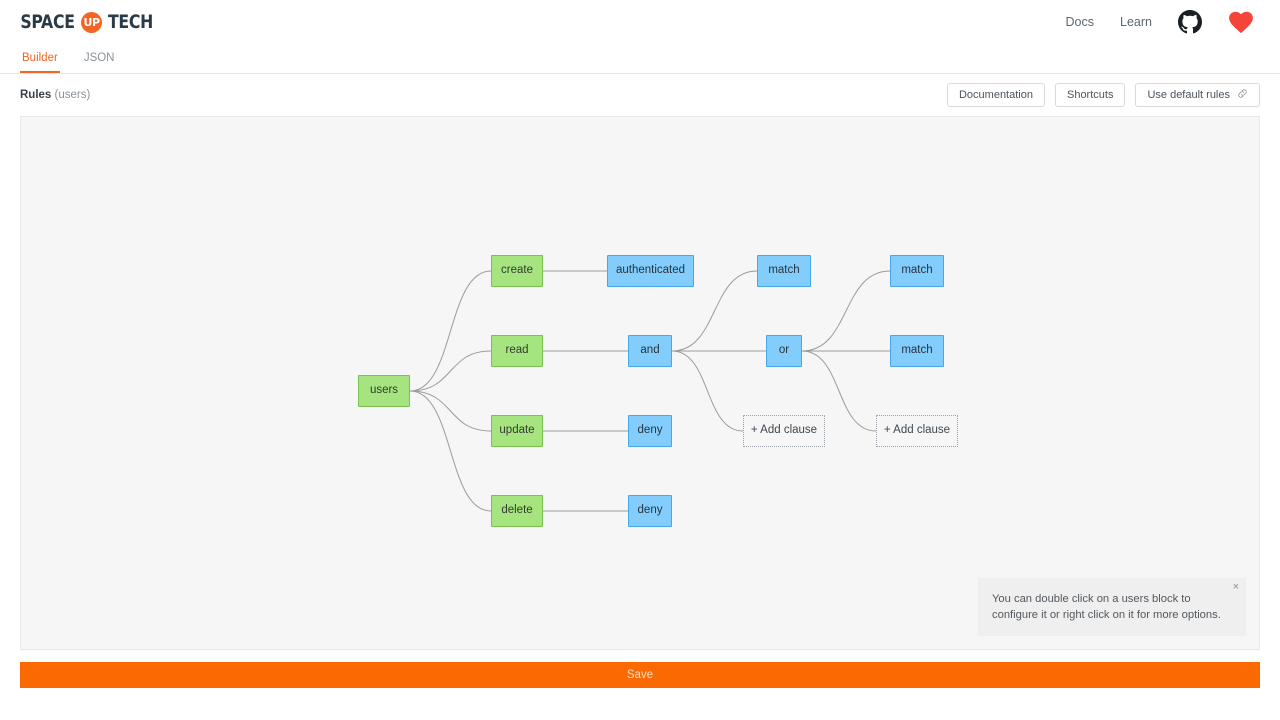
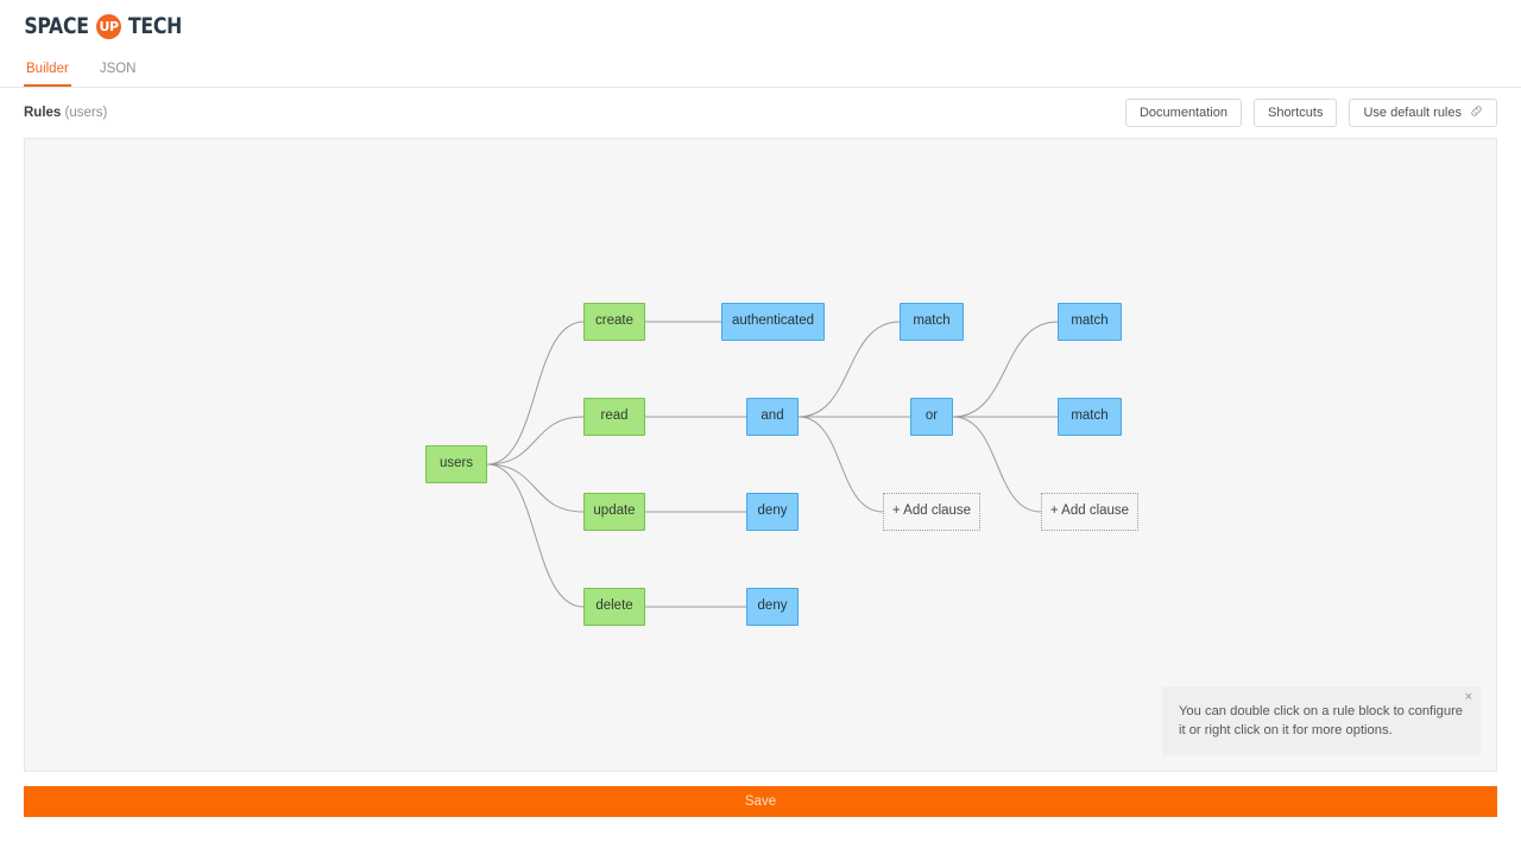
  SPACE
  UP
  TECH
- Docs
- Learn
  Builder
  JSON
  Rules (users)
  Documentation
  Shortcuts
  Use default rules
  users
  create
  read
  update
  delete
  authenticated
  and
  deny
  deny
  match
  or
  match
  match
  + Add clause
  + Add clause
  ×
- You can double click on a users block to configure it or right click on it for more options.
+ You can double click on a rule block to configure it or right click on it for more options.
  Save
